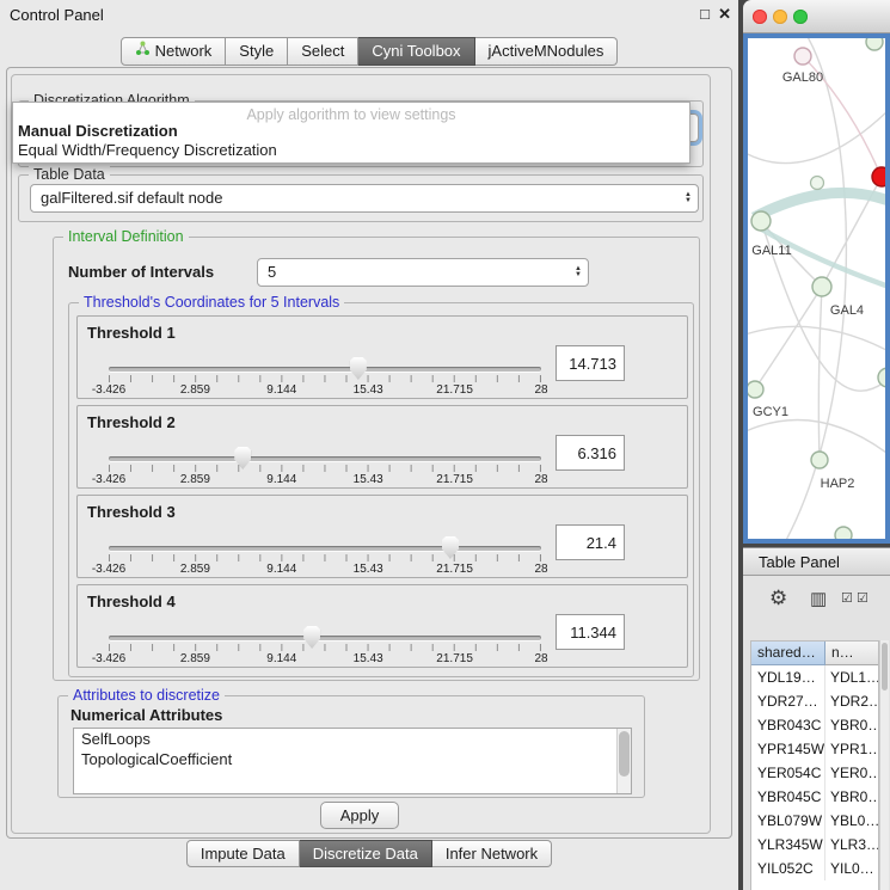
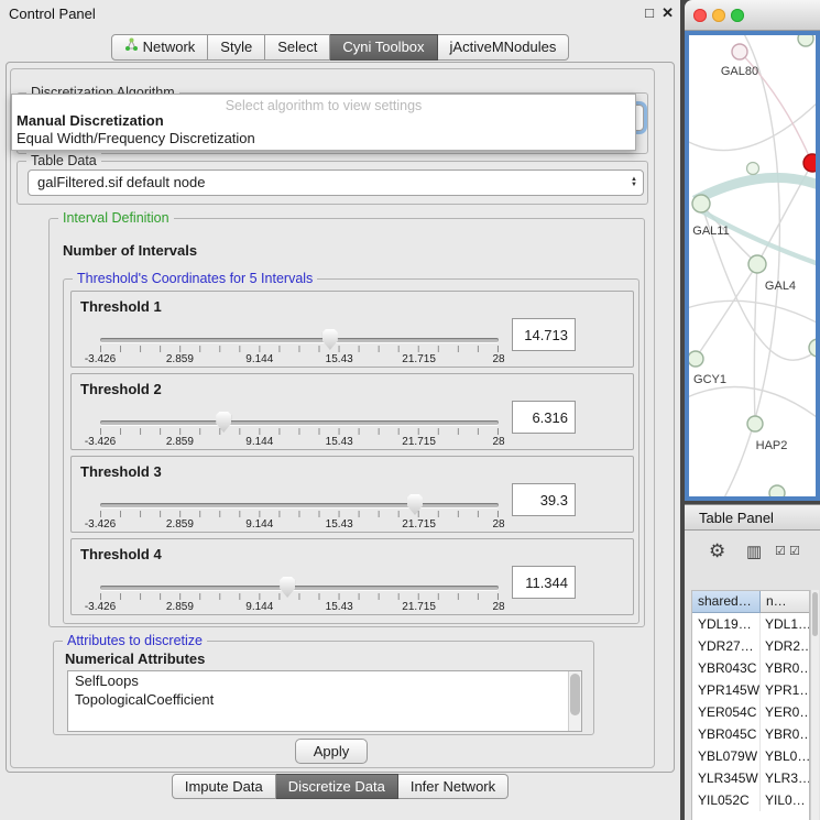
  Control Panel
  □
  ✕
  Network
  Style
  Select
  Cyni Toolbox
  jActiveMNodules
  Discretization Algorithm
- Apply algorithm to view settings
+ Select algorithm to view settings
  Manual Discretization
  Equal Width/Frequency Discretization
  Table Data
  galFiltered.sif default node
  Interval Definition
  Number of Intervals
- 5
  Threshold's Coordinates for 5 Intervals
  Threshold 1
  -3.426
  2.859
  9.144
  15.43
  21.715
  28
  14.713
  Threshold 2
  -3.426
  2.859
  9.144
  15.43
  21.715
  28
  6.316
  Threshold 3
  -3.426
  2.859
  9.144
  15.43
  21.715
  28
- 21.4
+ 39.3
  Threshold 4
  -3.426
  2.859
  9.144
  15.43
  21.715
  28
  11.344
  Attributes to discretize
  Numerical Attributes
  SelfLoops
  TopologicalCoefficient
  Apply
  Impute Data
  Discretize Data
  Infer Network
  GAL80
  GAL11
  GAL4
  GCY1
  HAP2
  Table Panel
  ⚙
  ▥
  ☑
  ☑
  shared…
  n…
  YDL19…
  YDL1…
  YDR27…
  YDR2…
  YBR043C
  YBR0…
  YPR145W
  YPR1…
  YER054C
  YER0…
  YBR045C
  YBR0…
  YBL079W
  YBL0…
  YLR345W
  YLR3…
  YIL052C
  YIL0…
